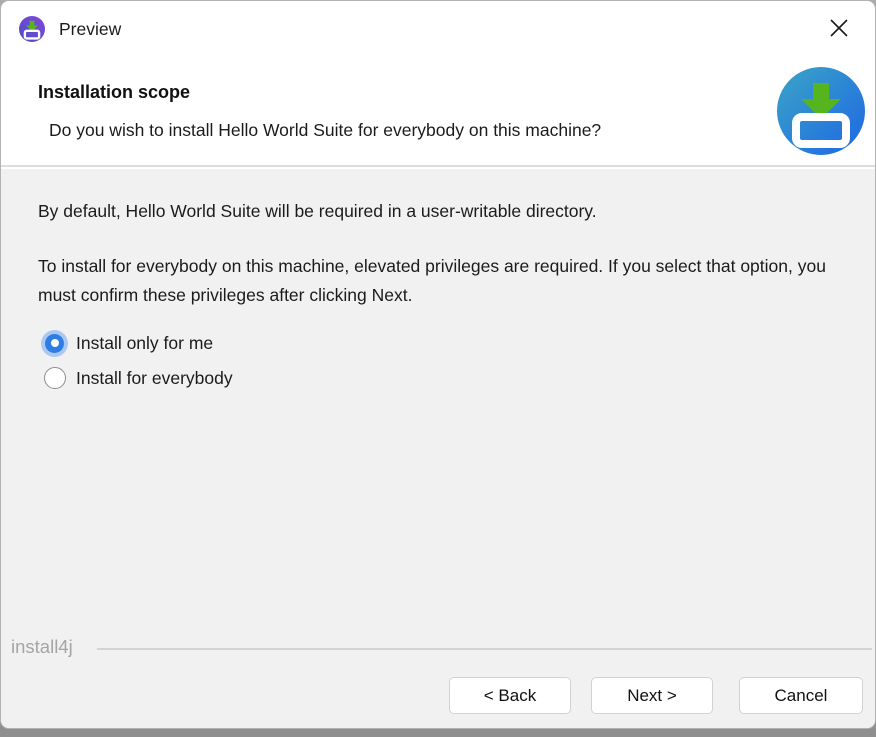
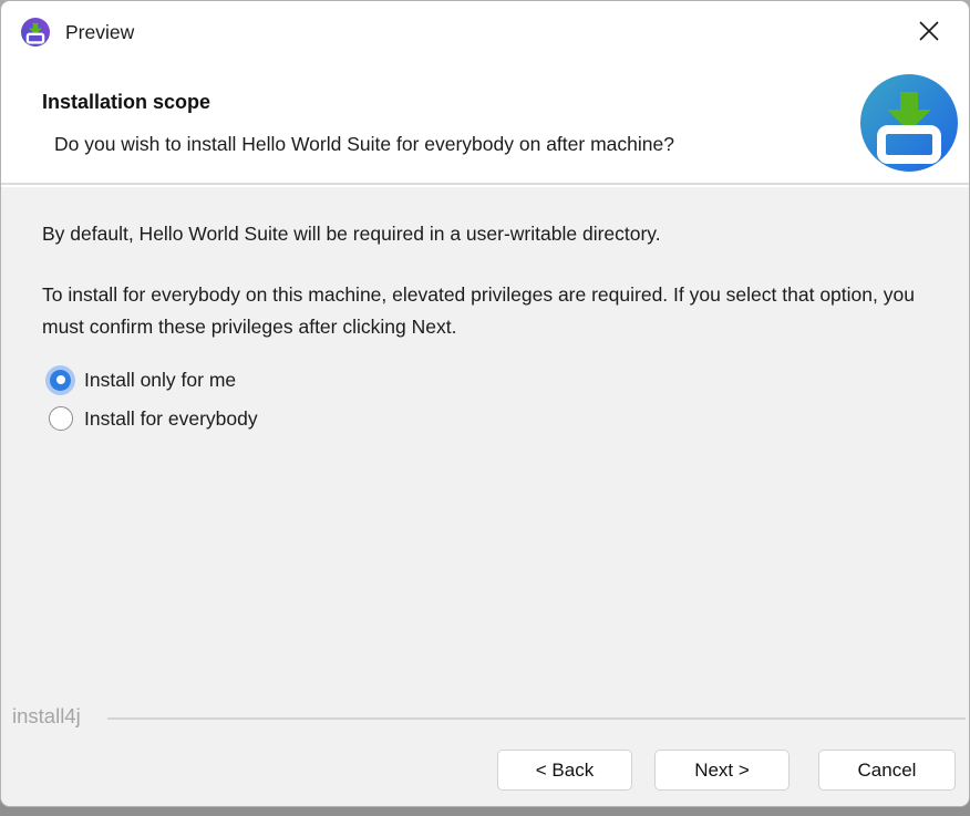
  Preview
  Installation scope
- Do you wish to install Hello World Suite for everybody on this machine?
+ Do you wish to install Hello World Suite for everybody on after machine?
  By default, Hello World Suite will be required in a user-writable directory.
  To install for everybody on this machine, elevated privileges are required. If you select that option, you must confirm these privileges after clicking Next.
  Install only for me
  Install for everybody
  install4j
  < Back
  Next >
  Cancel
